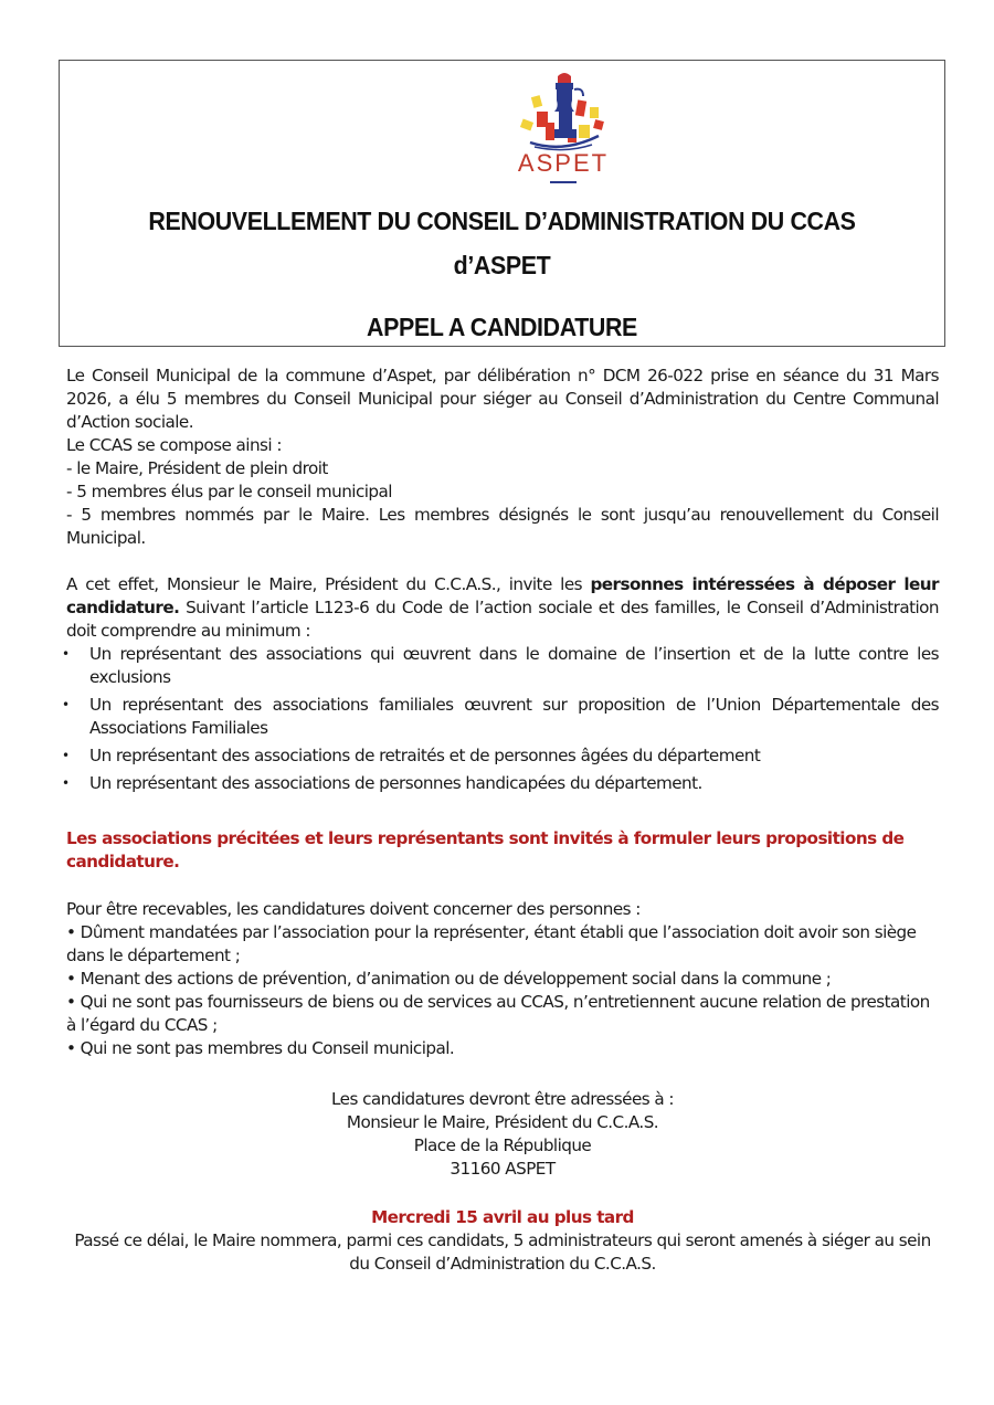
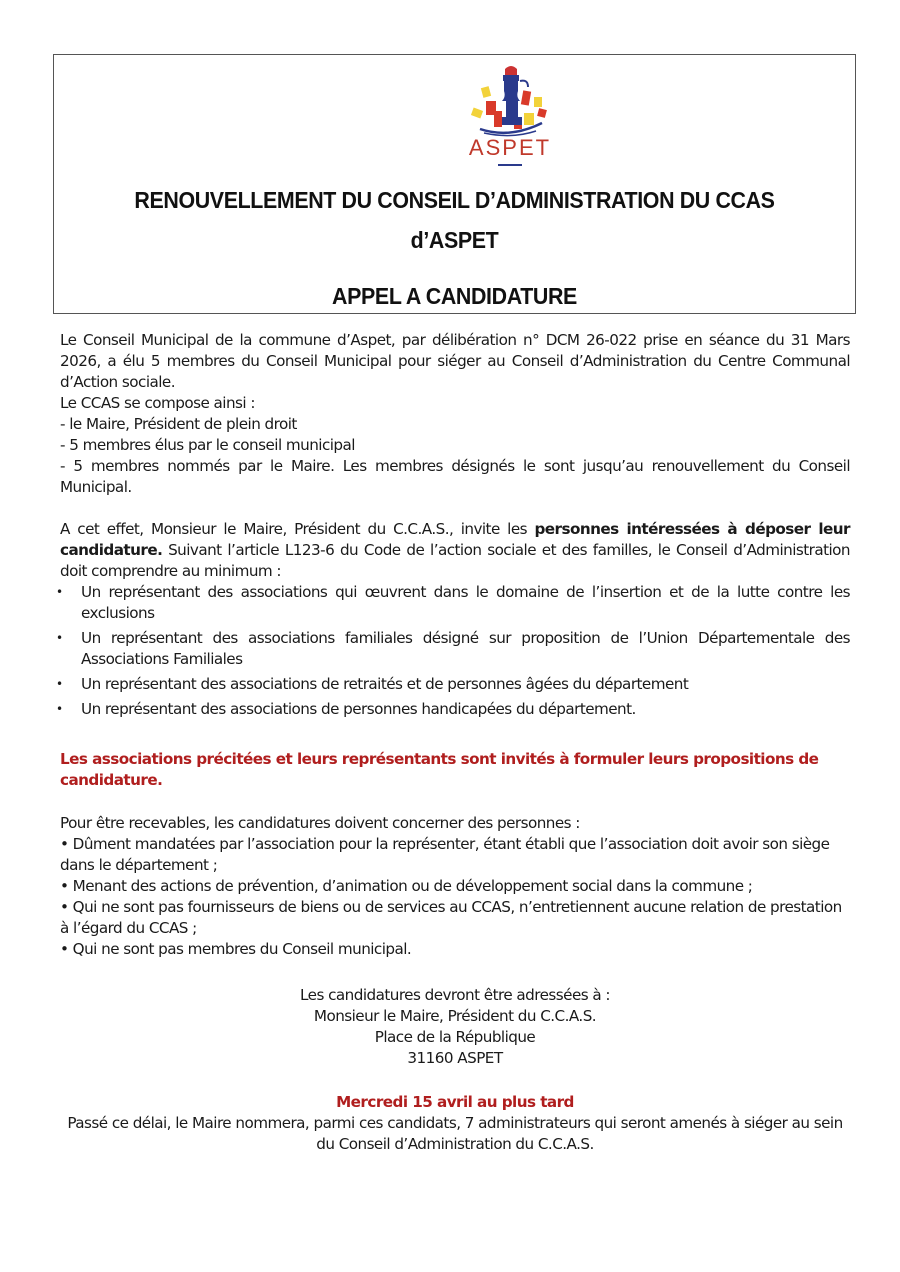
  ASPET
  RENOUVELLEMENT DU CONSEIL D’ADMINISTRATION DU CCAS
  d’ASPET
  APPEL A CANDIDATURE
  Le Conseil Municipal de la commune d’Aspet, par délibération n° DCM 26-022 prise en séance du 31 Mars 2026, a élu 5 membres du Conseil Municipal pour siéger au Conseil d’Administration du Centre Communal d’Action sociale.
  Le CCAS se compose ainsi :
  - le Maire, Président de plein droit
  - 5 membres élus par le conseil municipal
  - 5 membres nommés par le Maire. Les membres désignés le sont jusqu’au renouvellement du Conseil Municipal.
  A cet effet, Monsieur le Maire, Président du C.C.A.S., invite les personnes intéressées à déposer leur candidature. Suivant l’article L123-6 du Code de l’action sociale et des familles, le Conseil d’Administration doit comprendre au minimum :
  •
  Un représentant des associations qui œuvrent dans le domaine de l’insertion et de la lutte contre les exclusions
  •
- Un représentant des associations familiales œuvrent sur proposition de l’Union Départementale des Associations Familiales
+ Un représentant des associations familiales désigné sur proposition de l’Union Départementale des Associations Familiales
  •
  Un représentant des associations de retraités et de personnes âgées du département
  •
  Un représentant des associations de personnes handicapées du département.
  Les associations précitées et leurs représentants sont invités à formuler leurs propositions de candidature.
  Pour être recevables, les candidatures doivent concerner des personnes :
  • Dûment mandatées par l’association pour la représenter, étant établi que l’association doit avoir son siège dans le département ;
  • Menant des actions de prévention, d’animation ou de développement social dans la commune ;
  • Qui ne sont pas fournisseurs de biens ou de services au CCAS, n’entretiennent aucune relation de prestation à l’égard du CCAS ;
  • Qui ne sont pas membres du Conseil municipal.
  Les candidatures devront être adressées à :
  Monsieur le Maire, Président du C.C.A.S.
  Place de la République
  31160 ASPET
  Mercredi 15 avril au plus tard
- Passé ce délai, le Maire nommera, parmi ces candidats, 5 administrateurs qui seront amenés à siéger au sein du Conseil d’Administration du C.C.A.S.
+ Passé ce délai, le Maire nommera, parmi ces candidats, 7 administrateurs qui seront amenés à siéger au sein du Conseil d’Administration du C.C.A.S.
